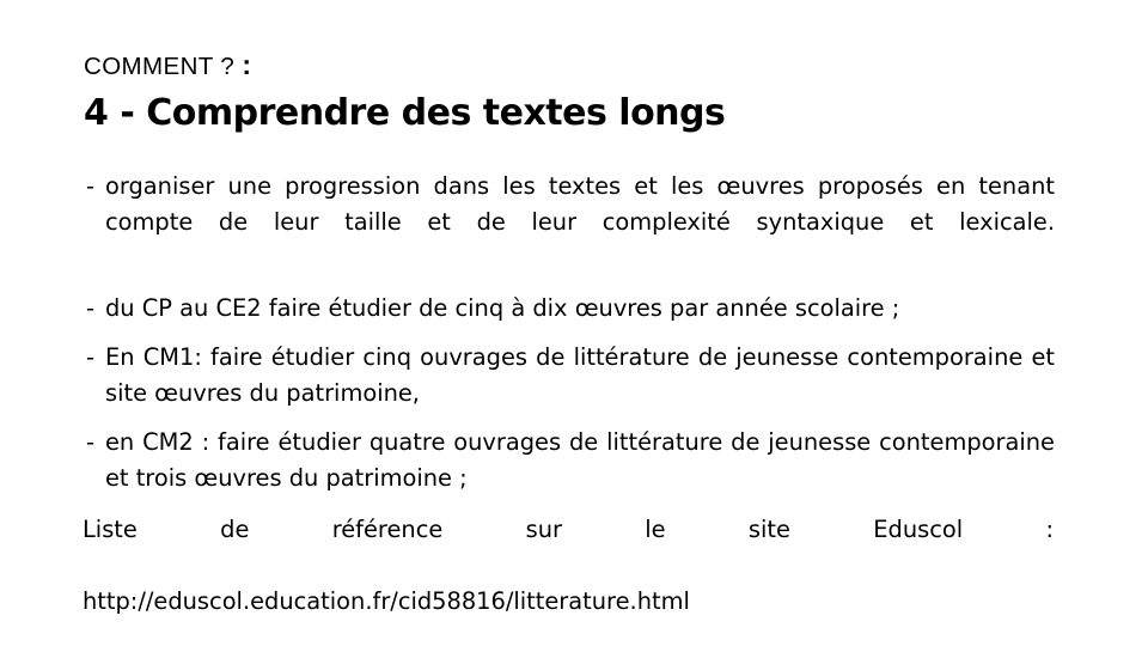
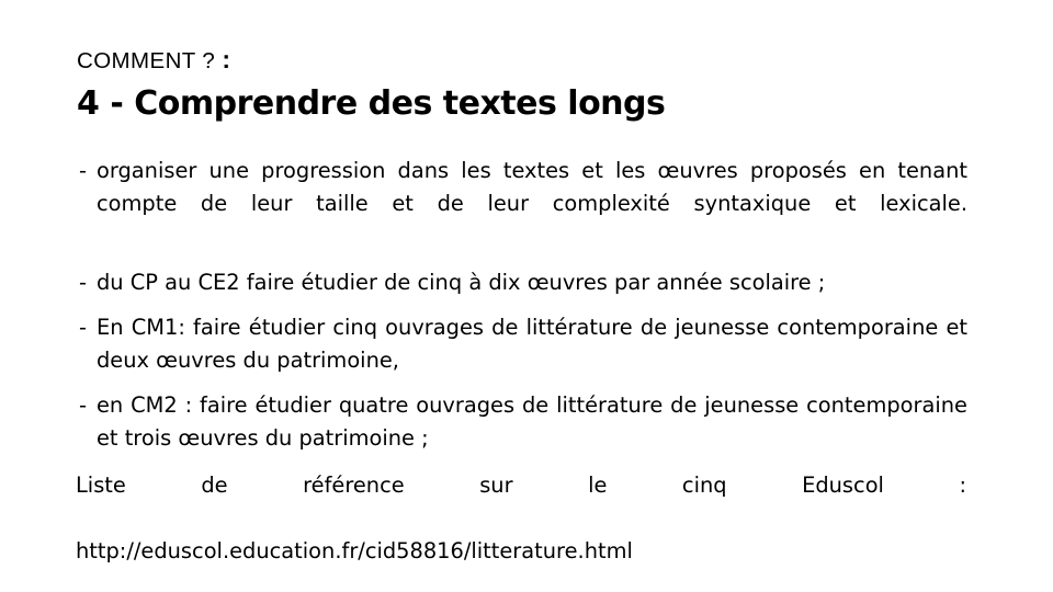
  COMMENT ? :
  4 - Comprendre des textes longs
  -
  organiser une progression dans les textes et les œuvres proposés en tenant compte de leur taille et de leur complexité syntaxique et lexicale.
  -
  du CP au CE2 faire étudier de cinq à dix œuvres par année scolaire ;
  -
- En CM1: faire étudier cinq ouvrages de littérature de jeunesse contemporaine et site œuvres du patrimoine,
+ En CM1: faire étudier cinq ouvrages de littérature de jeunesse contemporaine et deux œuvres du patrimoine,
  -
  en CM2 : faire étudier quatre ouvrages de littérature de jeunesse contemporaine et trois œuvres du patrimoine ;
- Liste de référence sur le site Eduscol :
+ Liste de référence sur le cinq Eduscol :
  http://eduscol.education.fr/cid58816/litterature.html
